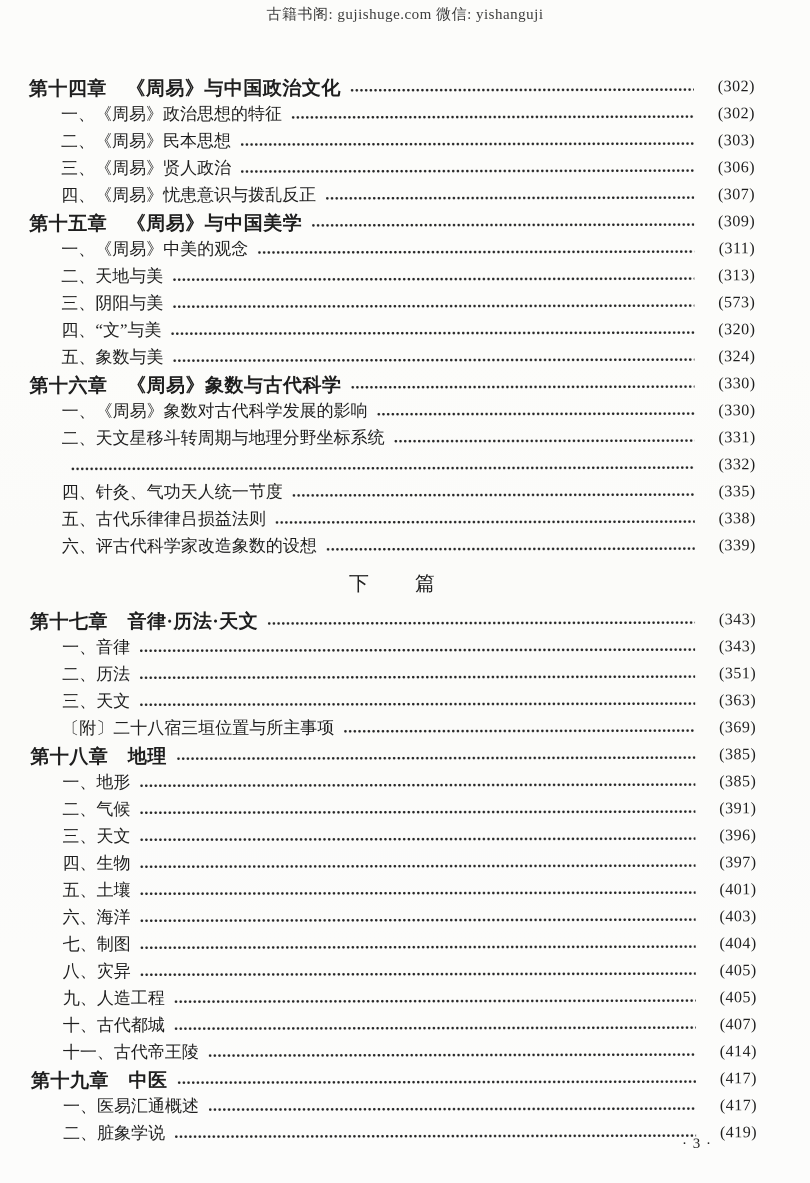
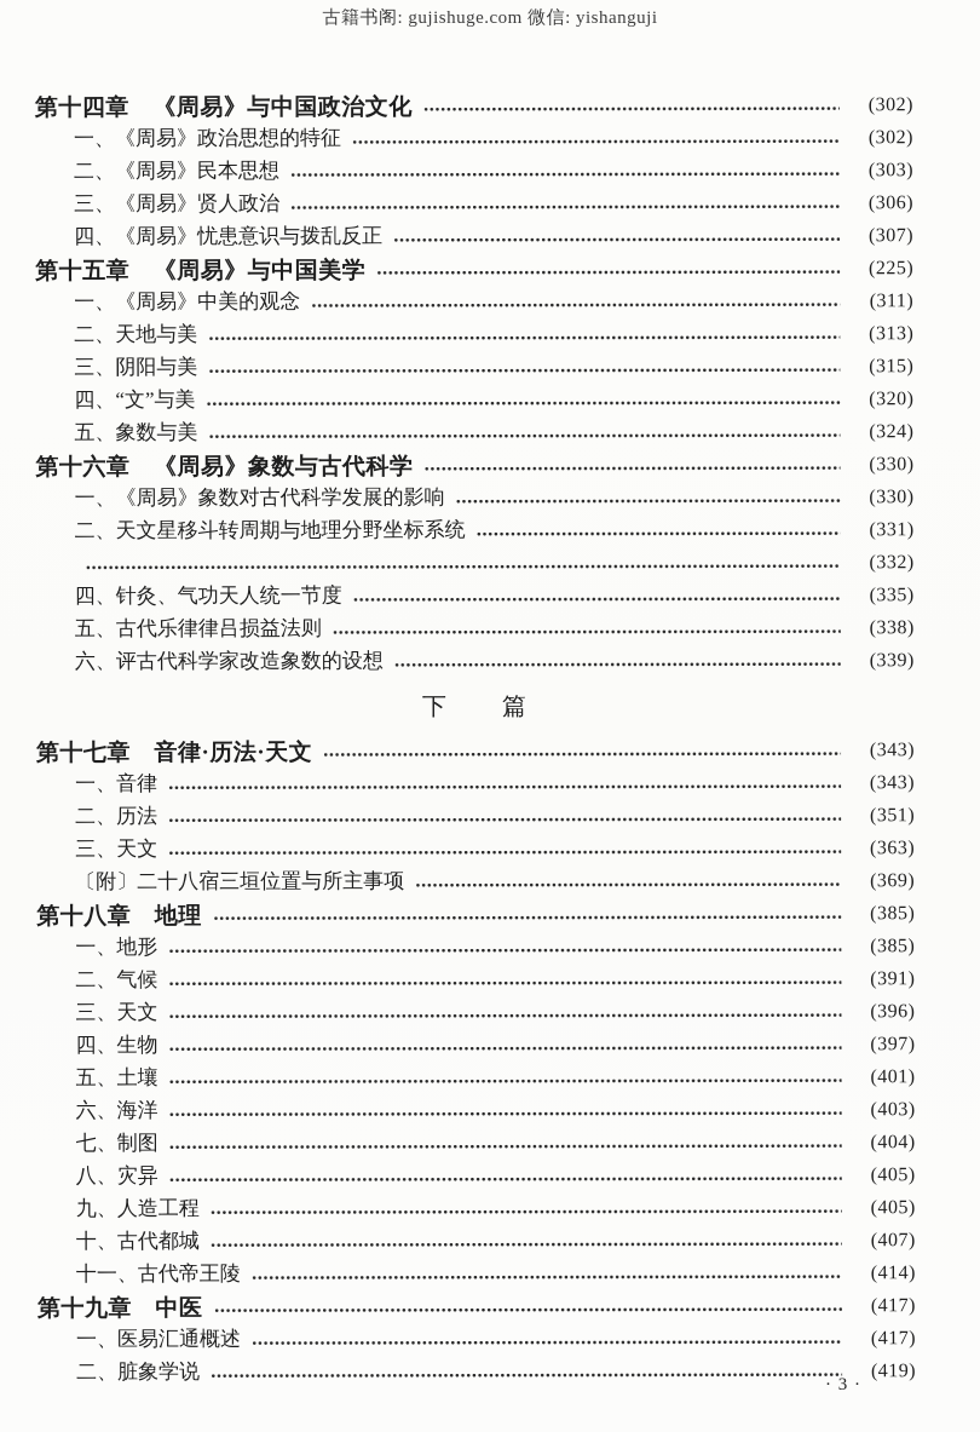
  古籍书阁: gujishuge.com 微信: yishanguji
  第十四章 《周易》与中国政治文化
  (302)
  一、《周易》政治思想的特征
  (302)
  二、《周易》民本思想
  (303)
  三、《周易》贤人政治
  (306)
  四、《周易》忧患意识与拨乱反正
  (307)
  第十五章 《周易》与中国美学
- (309)
+ (225)
  一、《周易》中美的观念
  (311)
  二、天地与美
  (313)
  三、阴阳与美
- (573)
+ (315)
  四、“文”与美
  (320)
  五、象数与美
  (324)
  第十六章 《周易》象数与古代科学
  (330)
  一、《周易》象数对古代科学发展的影响
  (330)
  二、天文星移斗转周期与地理分野坐标系统
  (331)
  (332)
  四、针灸、气功天人统一节度
  (335)
  五、古代乐律律吕损益法则
  (338)
  六、评古代科学家改造象数的设想
  (339)
  下 篇
  第十七章 音律·历法·天文
  (343)
  一、音律
  (343)
  二、历法
  (351)
  三、天文
  (363)
  〔附〕二十八宿三垣位置与所主事项
  (369)
  第十八章 地理
  (385)
  一、地形
  (385)
  二、气候
  (391)
  三、天文
  (396)
  四、生物
  (397)
  五、土壤
  (401)
  六、海洋
  (403)
  七、制图
  (404)
  八、灾异
  (405)
  九、人造工程
  (405)
  十、古代都城
  (407)
  十一、古代帝王陵
  (414)
  第十九章 中医
  (417)
  一、医易汇通概述
  (417)
  二、脏象学说
  (419)
  · 3 ·
